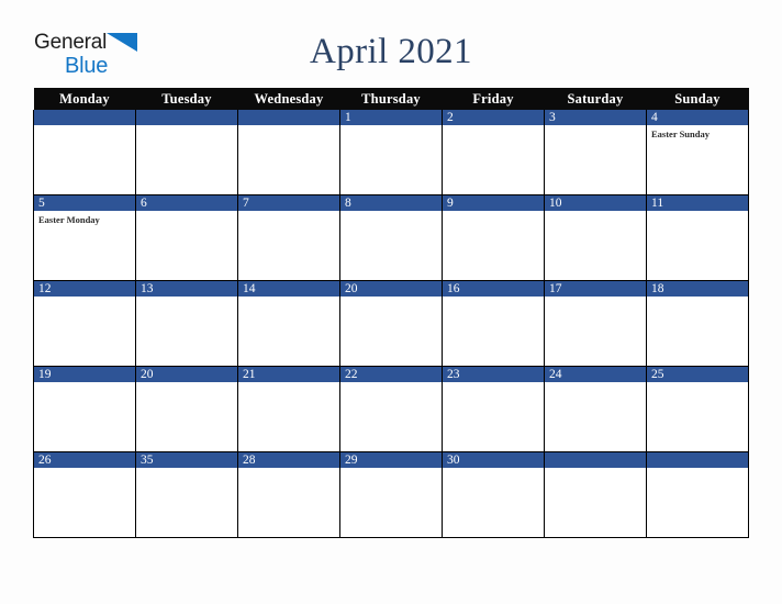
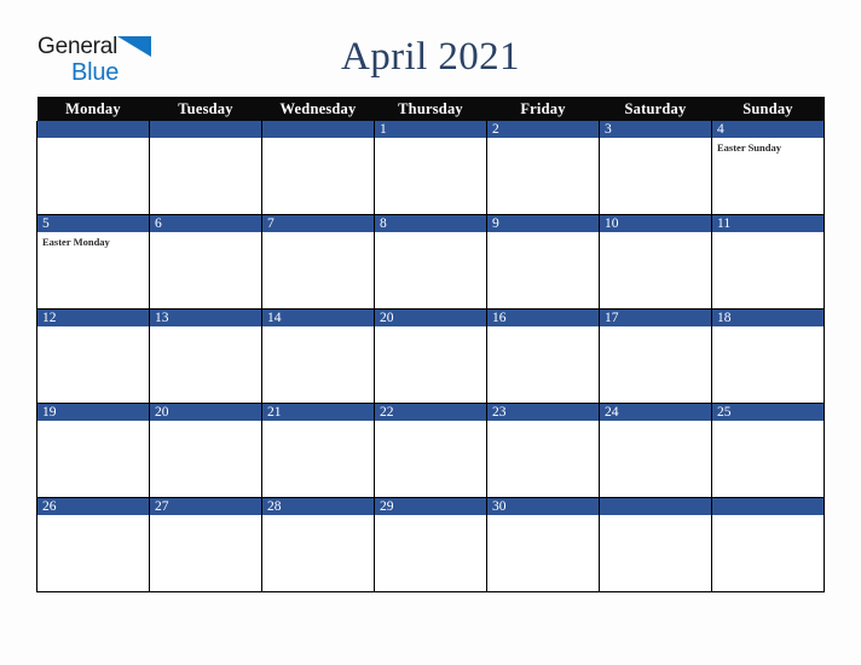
  General
  Blue
  April 2021
  Monday	Tuesday	Wednesday	Thursday	Friday	Saturday	Sunday
  			1	2	3	4Easter Sunday
  5Easter Monday	6	7	8	9	10	11
  12	13	14	20	16	17	18
  19	20	21	22	23	24	25
- 26	35	28	29	30
+ 26	27	28	29	30
